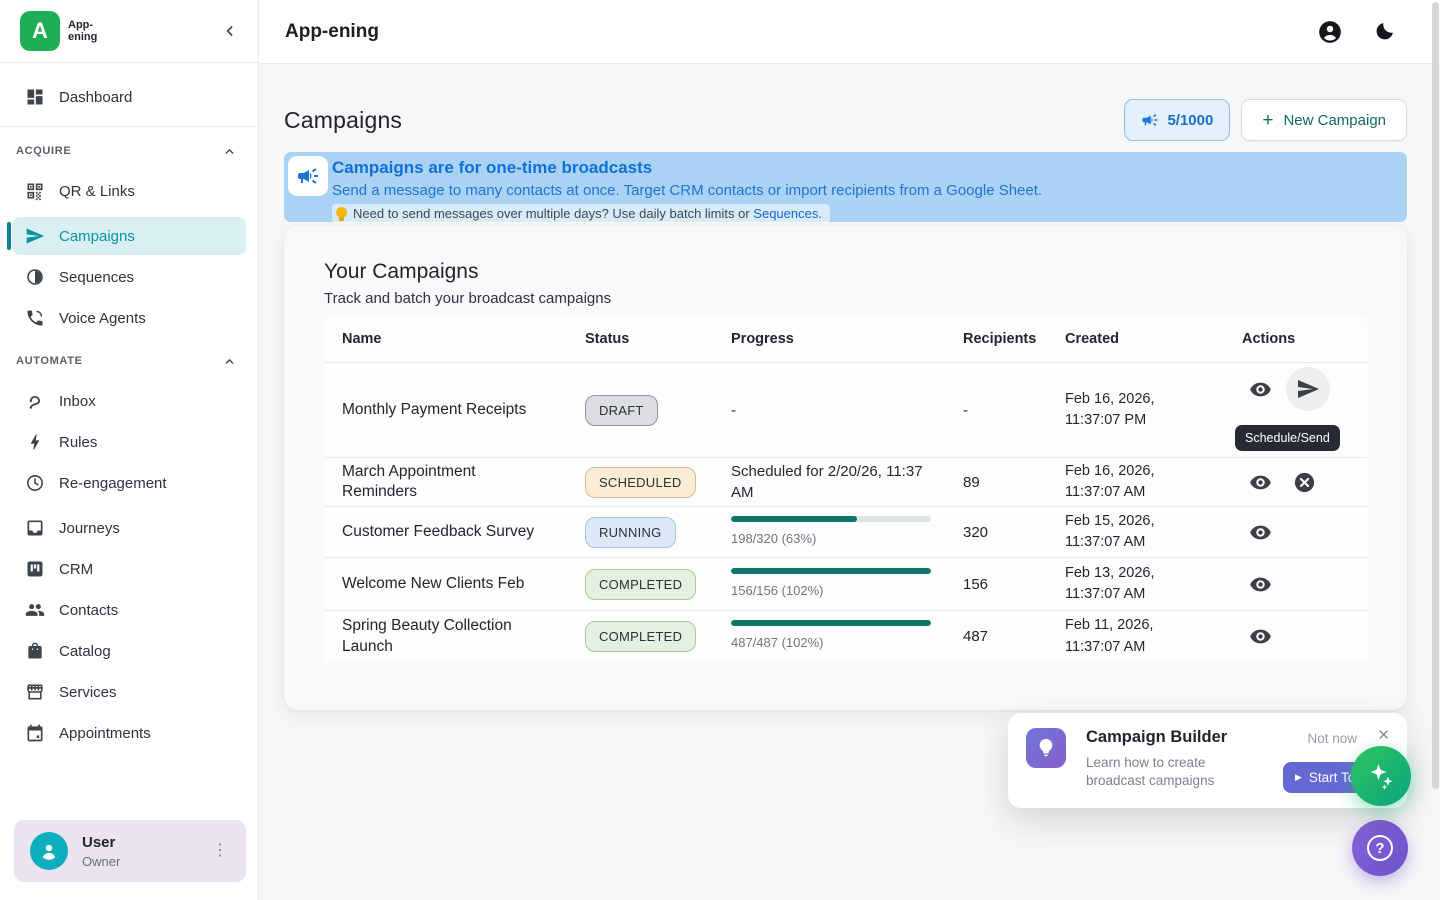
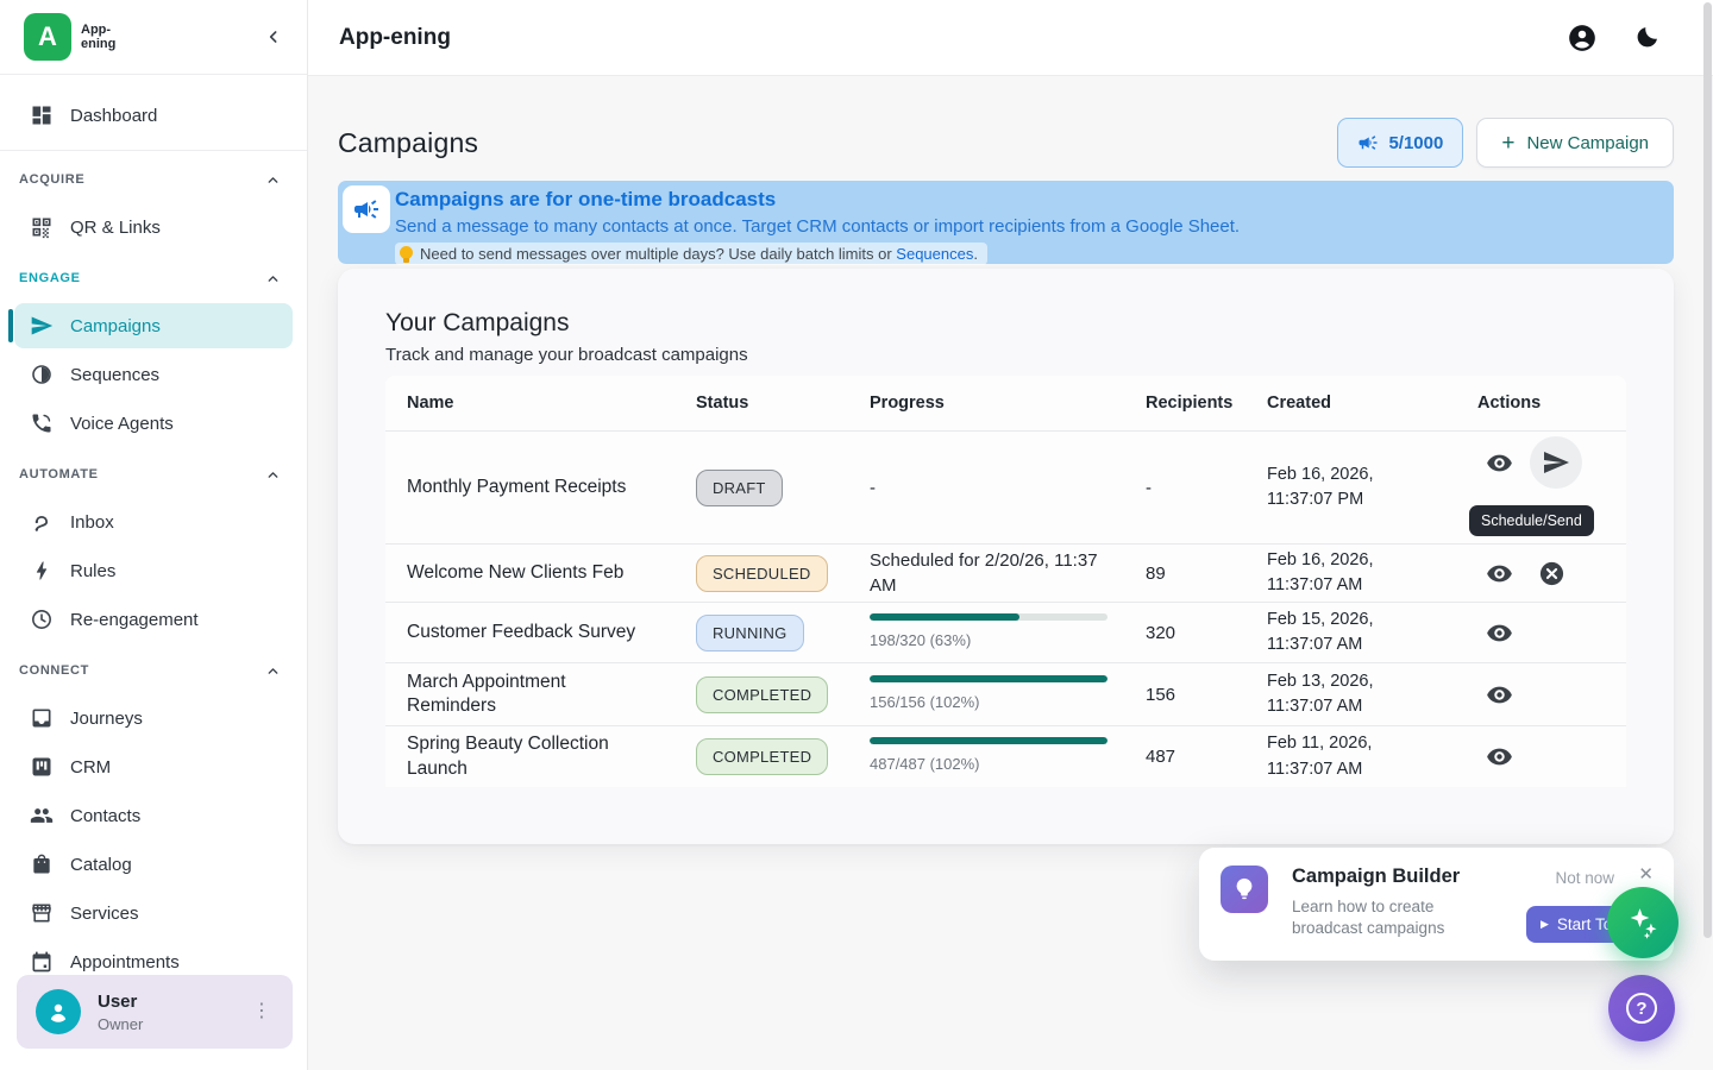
  A
  App-
  ening
  Dashboard
  ACQUIRE
  QR & Links
+ ENGAGE
  Campaigns
  Sequences
  Voice Agents
  AUTOMATE
  Inbox
  Rules
  Re-engagement
+ CONNECT
  Journeys
  CRM
  Contacts
  Catalog
  Services
  Appointments
  User
  Owner
  ⋮
  App-ening
  Campaigns
  5/1000
  +
  New Campaign
  Campaigns are for one-time broadcasts
  Send a message to many contacts at once. Target CRM contacts or import recipients from a Google Sheet.
  Need to send messages over multiple days? Use daily batch limits or Sequences.
  Your Campaigns
- Track and batch your broadcast campaigns
+ Track and manage your broadcast campaigns
  Name
  Status
  Progress
  Recipients
  Created
  Actions
  Monthly Payment Receipts
  DRAFT
  -
  -
  Feb 16, 2026,
  11:37:07 PM
  Schedule/Send
- March Appointment Reminders
+ Welcome New Clients Feb
  SCHEDULED
  Scheduled for 2/20/26, 11:37 AM
  89
  Feb 16, 2026,
  11:37:07 AM
  Customer Feedback Survey
  RUNNING
  198/320 (63%)
  320
  Feb 15, 2026,
  11:37:07 AM
- Welcome New Clients Feb
+ March Appointment Reminders
  COMPLETED
  156/156 (102%)
  156
  Feb 13, 2026,
  11:37:07 AM
  Spring Beauty Collection Launch
  COMPLETED
  487/487 (102%)
  487
  Feb 11, 2026,
  11:37:07 AM
  Campaign Builder
  Learn how to create
  broadcast campaigns
  Not now
  ✕
  ▶
  ?
